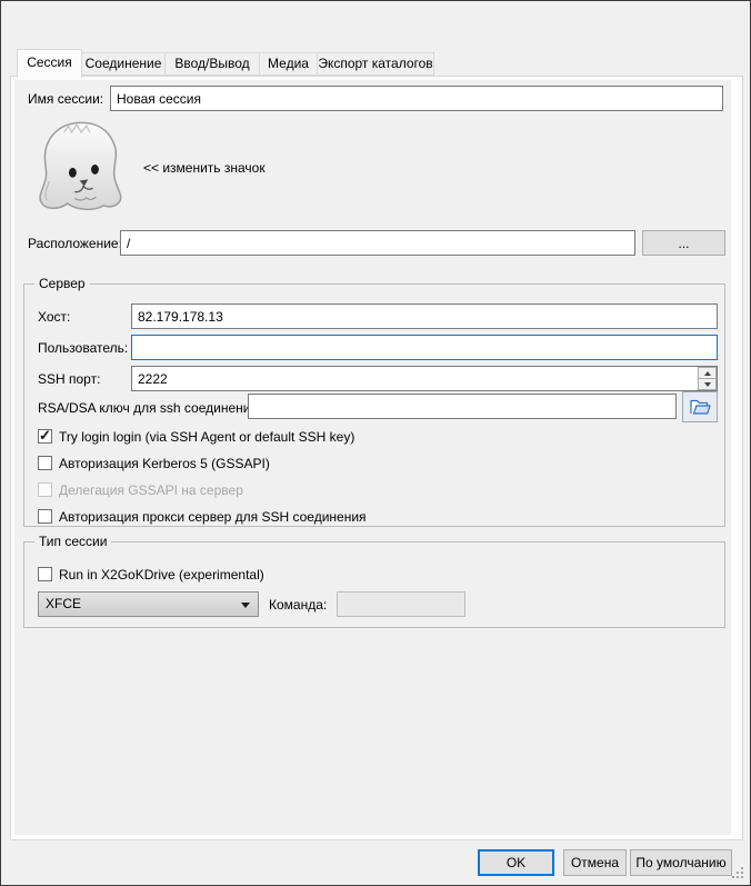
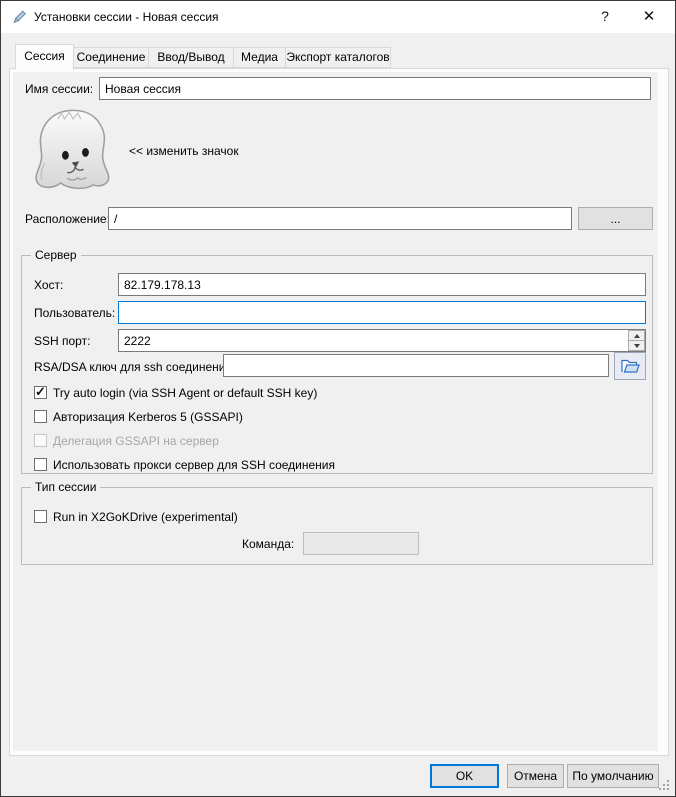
+ Установки сессии - Новая сессия
+ ?
+ ✕
  Сессия
  Соединение
  Ввод/Вывод
  Медиа
  Экспорт каталогов
  Имя сессии:
  Новая сессия
  << изменить значок
  Расположение
  /
  ...
  Сервер
  Хост:
  82.179.178.13
  Пользователь:
  SSH порт:
  2222
  RSA/DSA ключ для ssh соединен
- Try login login (via SSH Agent or default SSH key)
+ Try auto login (via SSH Agent or default SSH key)
  Авторизация Kerberos 5 (GSSAPI)
  Делегация GSSAPI на сервер
- Авторизация прокси сервер для SSH соединения
+ Использовать прокси сервер для SSH соединения
  Тип сессии
  Run in X2GoKDrive (experimental)
- XFCE
  Команда:
  OK
  Отмена
  По умолчанию
